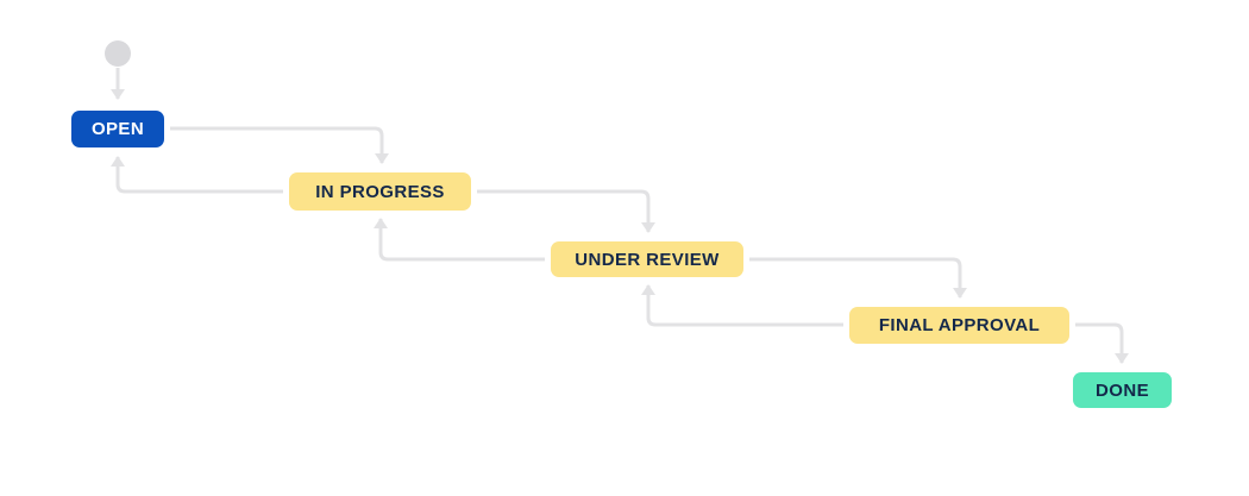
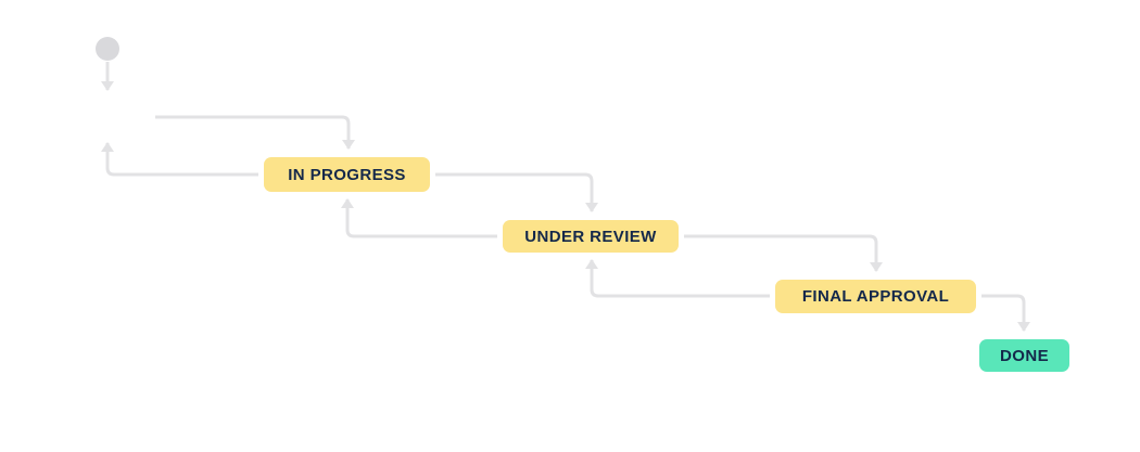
- OPEN
  IN PROGRESS
  UNDER REVIEW
  FINAL APPROVAL
  DONE
